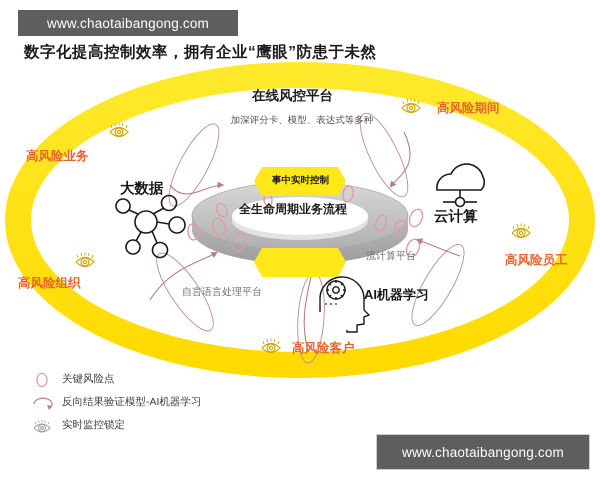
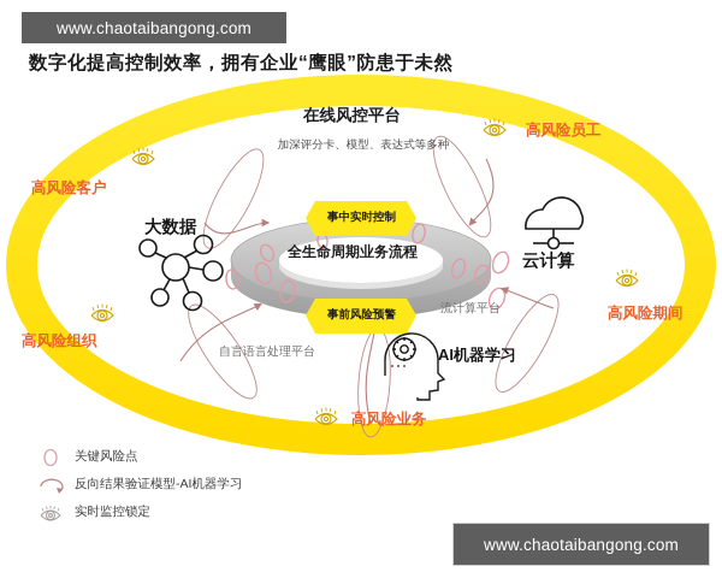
  www.chaotaibangong.com
  数字化提高控制效率，拥有企业“鹰眼”防患于未然
  在线风控平台
  加深评分卡、模型、表达式等多种
  事中实时控制
  全生命周期业务流程
+ 事前风险预警
  大数据
  云计算
  AI机器学习
  流计算平台
  自言语言处理平台
- 高风险期间
+ 高风险员工
- 高风险业务
+ 高风险客户
  高风险组织
- 高风险员工
+ 高风险期间
- 高风险客户
+ 高风险业务
  关键风险点
  反向结果验证模型-AI机器学习
  实时监控锁定
  www.chaotaibangong.com
